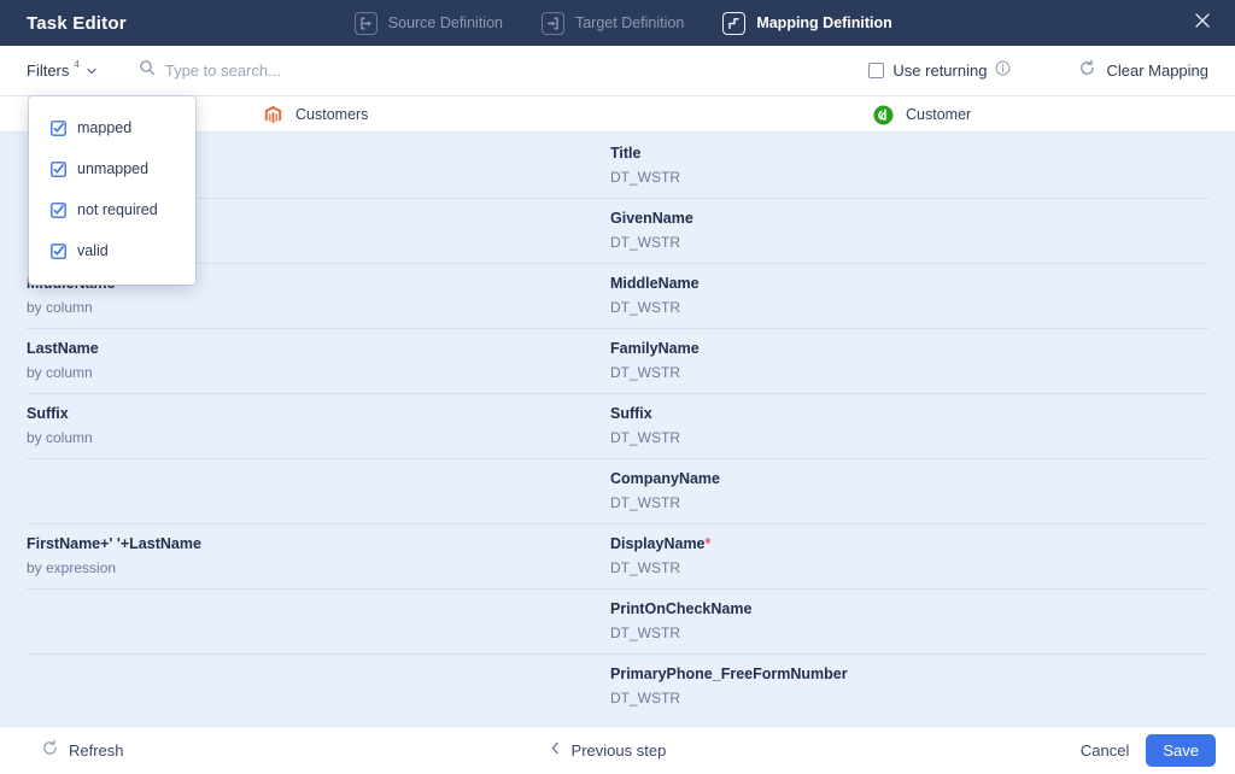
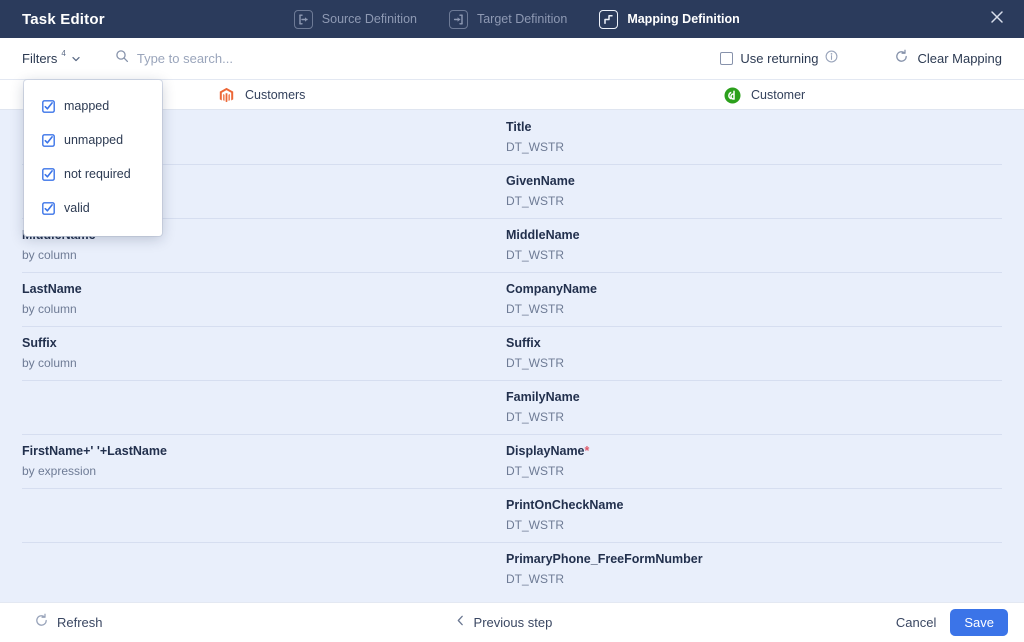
  Task Editor
  Source Definition
  Target Definition
  Mapping Definition
  Filters
  4
  Type to search...
  Use returning
  Clear Mapping
  Customers
  Customer
  Title
  DT_WSTR
  GivenName
  DT_WSTR
  by column
  MiddleName
  DT_WSTR
  LastName
  by column
- FamilyName
+ CompanyName
  DT_WSTR
  Suffix
  by column
  Suffix
  DT_WSTR
- CompanyName
+ FamilyName
  DT_WSTR
  FirstName+' '+LastName
  by expression
  DisplayName*
  DT_WSTR
  PrintOnCheckName
  DT_WSTR
  PrimaryPhone_FreeFormNumber
  DT_WSTR
  mapped
  unmapped
  not required
  valid
  Refresh
  Previous step
  Cancel
  Save
